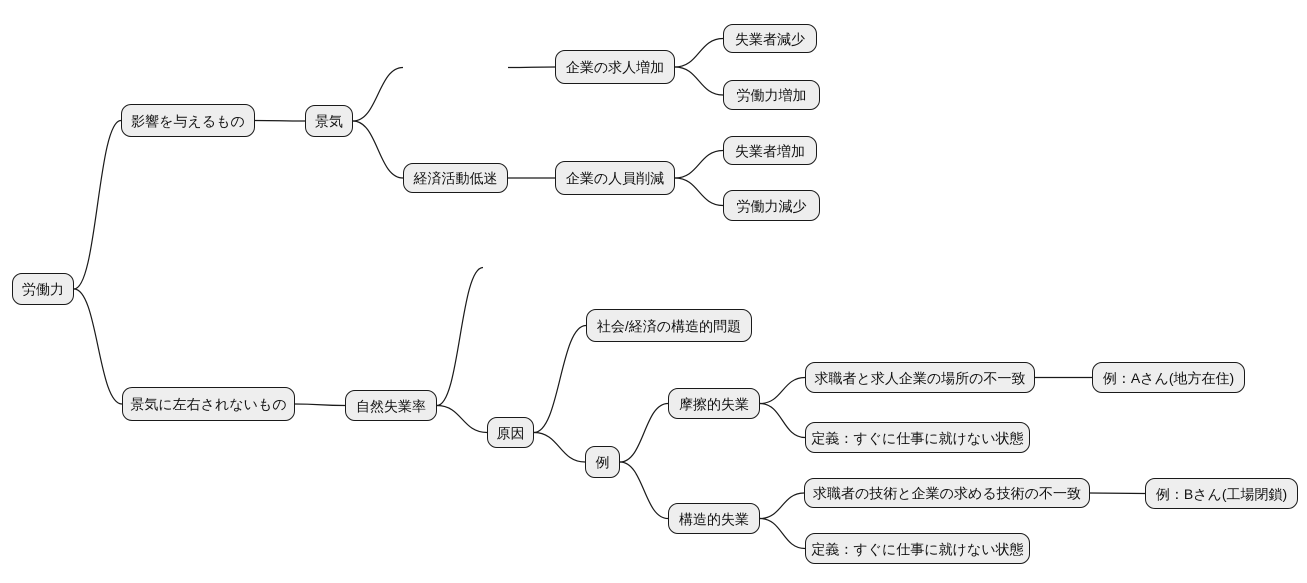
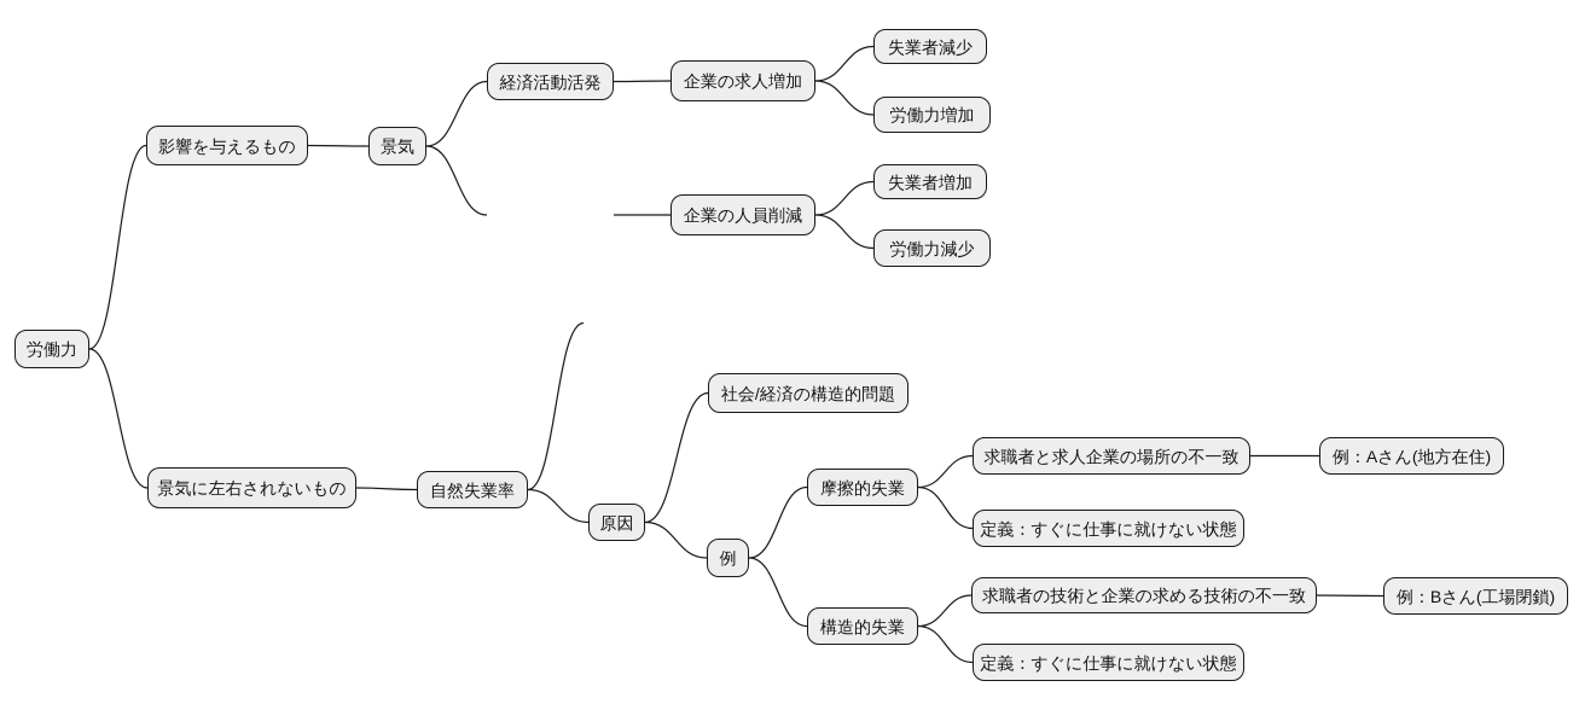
  労働力
  影響を与えるもの
  景気
+ 経済活動活発
  企業の求人増加
  失業者減少
  労働力増加
- 経済活動低迷
  企業の人員削減
  失業者増加
  労働力減少
  景気に左右されないもの
  自然失業率
  社会/経済の構造的問題
  原因
  例
  摩擦的失業
  求職者と求人企業の場所の不一致
  定義：すぐに仕事に就けない状態
  例：Aさん(地方在住)
  構造的失業
  求職者の技術と企業の求める技術の不一致
  例：Bさん(工場閉鎖)
  定義：すぐに仕事に就けない状態
